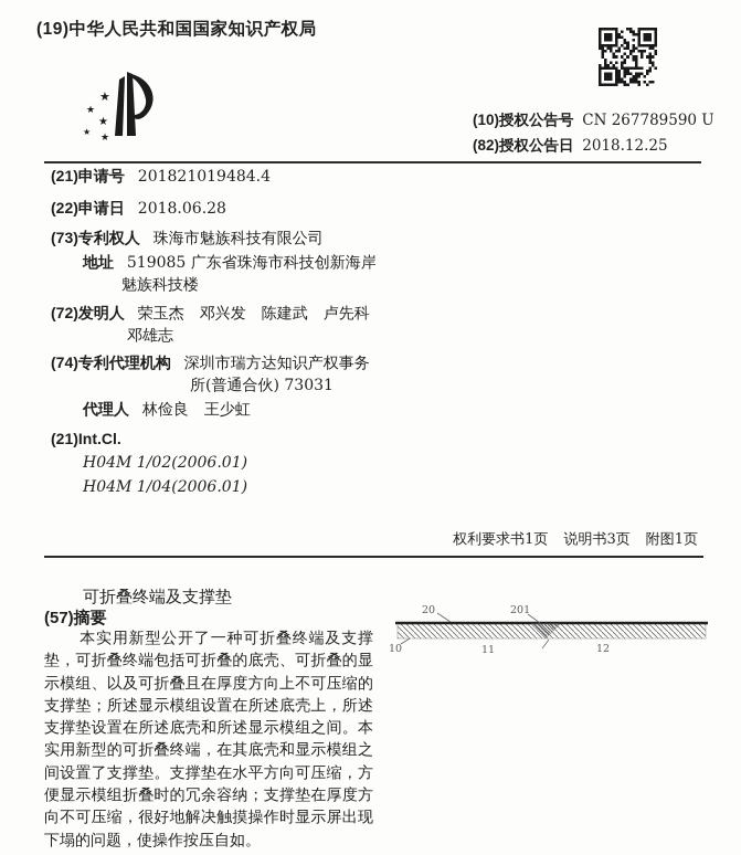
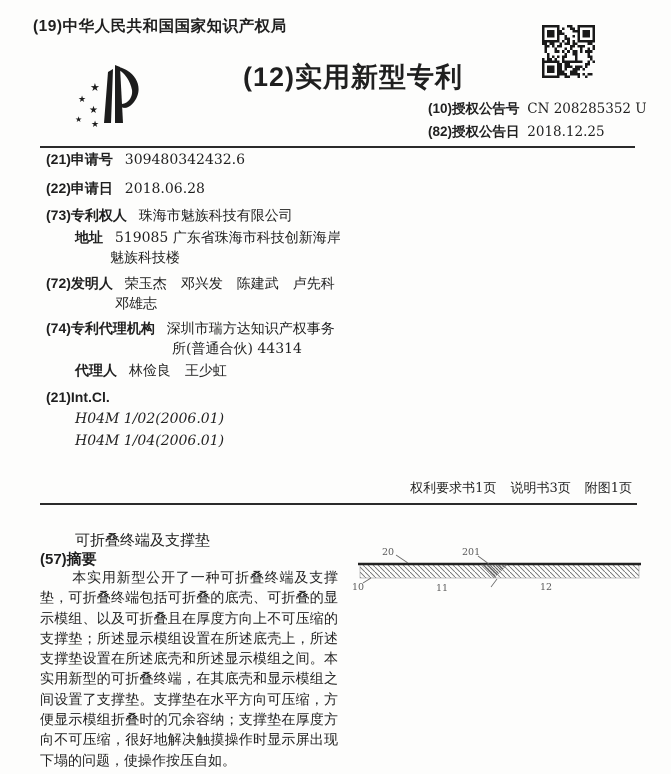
  (19)中华人民共和国国家知识产权局
  ★
  ★
  ★
  ★
  ★
+ (12)实用新型专利
- (10)授权公告号 CN 267789590 U
+ (10)授权公告号 CN 208285352 U
  (82)授权公告日 2018.12.25
- (21)申请号 201821019484.4
+ (21)申请号 309480342432.6
  (22)申请日 2018.06.28
  (73)专利权人 珠海市魅族科技有限公司
  地址 519085 广东省珠海市科技创新海岸
  魅族科技楼
  (72)发明人 荣玉杰 邓兴发 陈建武 卢先科
  邓雄志
  (74)专利代理机构 深圳市瑞方达知识产权事务
- 所(普通合伙) 73031
+ 所(普通合伙) 44314
  代理人 林俭良 王少虹
  (21)Int.Cl.
  H04M 1/02(2006.01)
  H04M 1/04(2006.01)
  权利要求书1页 说明书3页 附图1页
  可折叠终端及支撑垫
  (57)摘要
  本实用新型公开了一种可折叠终端及支撑垫，可折叠终端包括可折叠的底壳、可折叠的显示模组、以及可折叠且在厚度方向上不可压缩的支撑垫；所述显示模组设置在所述底壳上，所述支撑垫设置在所述底壳和所述显示模组之间。本实用新型的可折叠终端，在其底壳和显示模组之间设置了支撑垫。支撑垫在水平方向可压缩，方便显示模组折叠时的冗余容纳；支撑垫在厚度方向不可压缩，很好地解决触摸操作时显示屏出现下塌的问题，使操作按压自如。
  20
  201
  10
  11
  12
